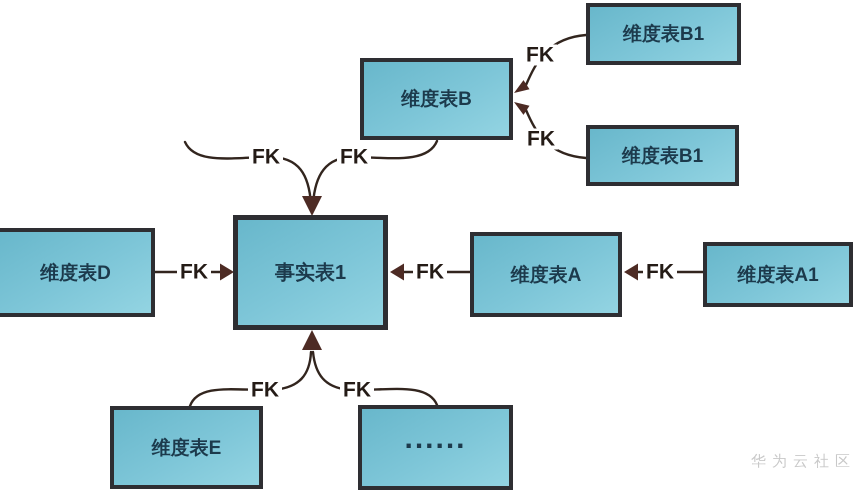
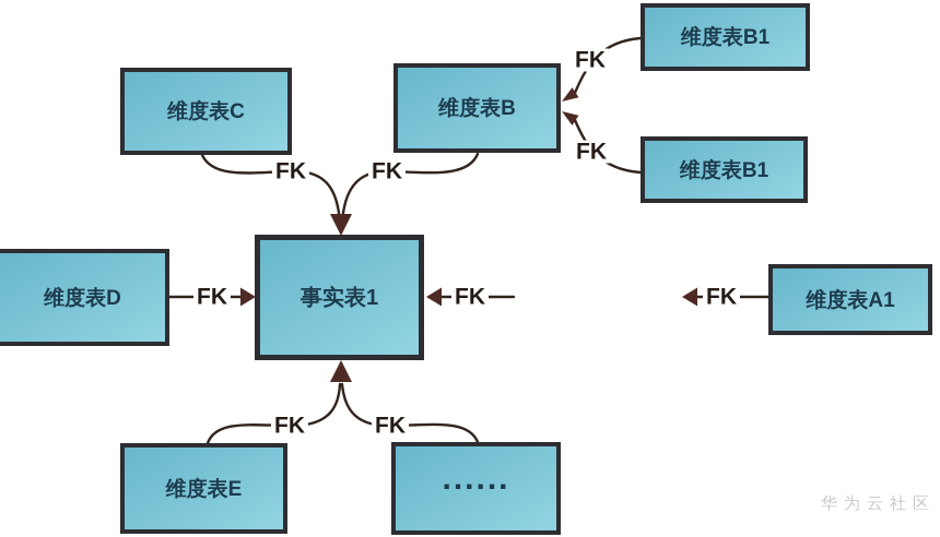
+ 维度表C
  维度表B
  维度表B1
  维度表B1
  事实表1
  维度表D
- 维度表A
  维度表A1
  维度表E
  ......
  FK
  FK
  FK
  FK
  FK
  FK
  FK
  FK
  FK
  华为云社区
